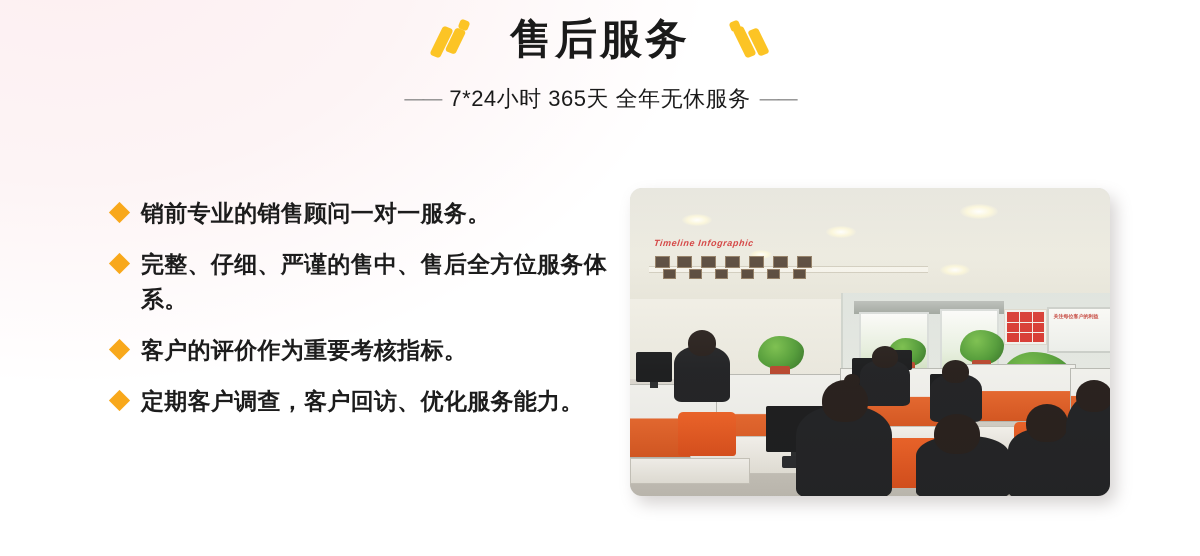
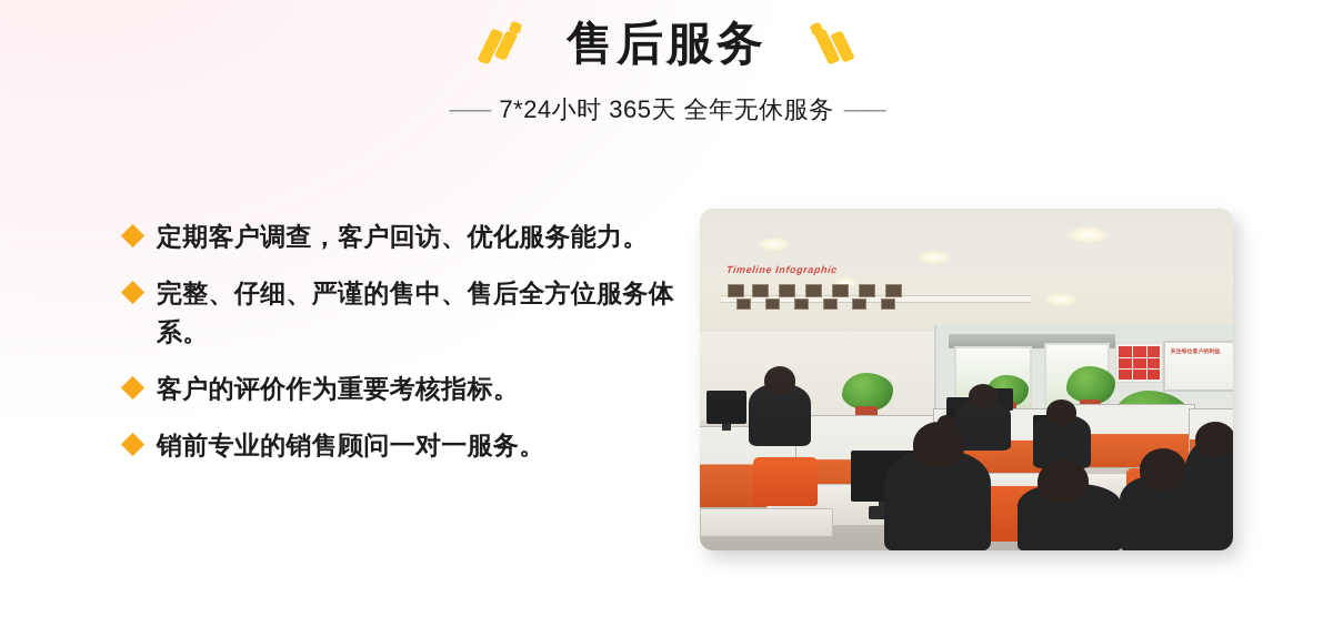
  售后服务
  ——
  7*24小时 365天 全年无休服务
  ——
- 销前专业的销售顾问一对一服务。
+ 定期客户调查，客户回访、优化服务能力。
  完整、仔细、严谨的售中、售后全方位服务体系。
  客户的评价作为重要考核指标。
- 定期客户调查，客户回访、优化服务能力。
+ 销前专业的销售顾问一对一服务。
